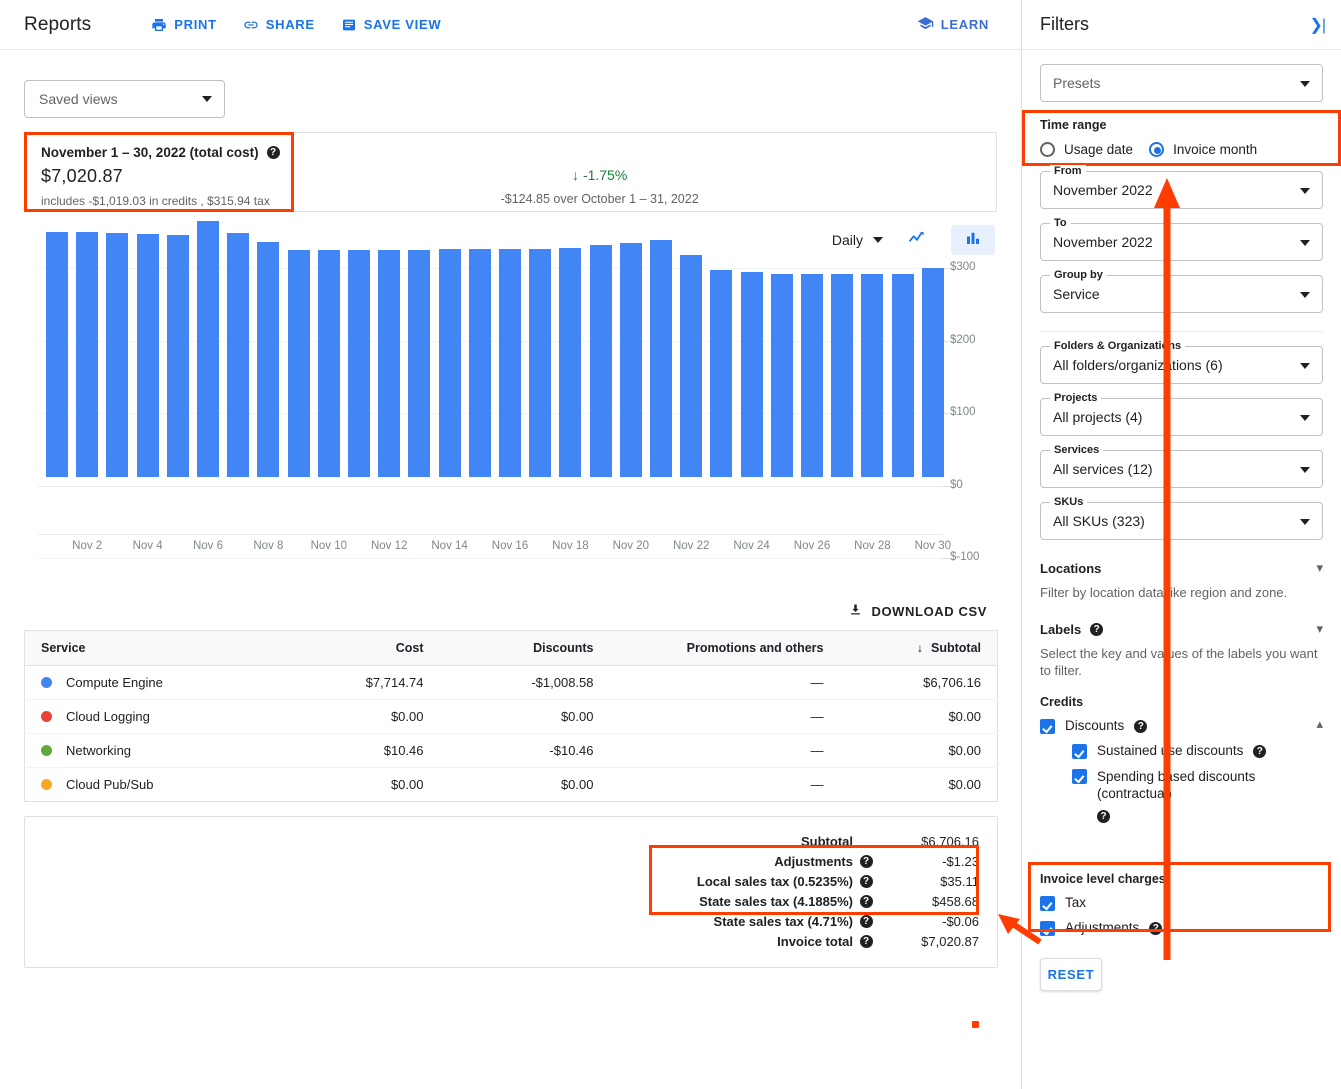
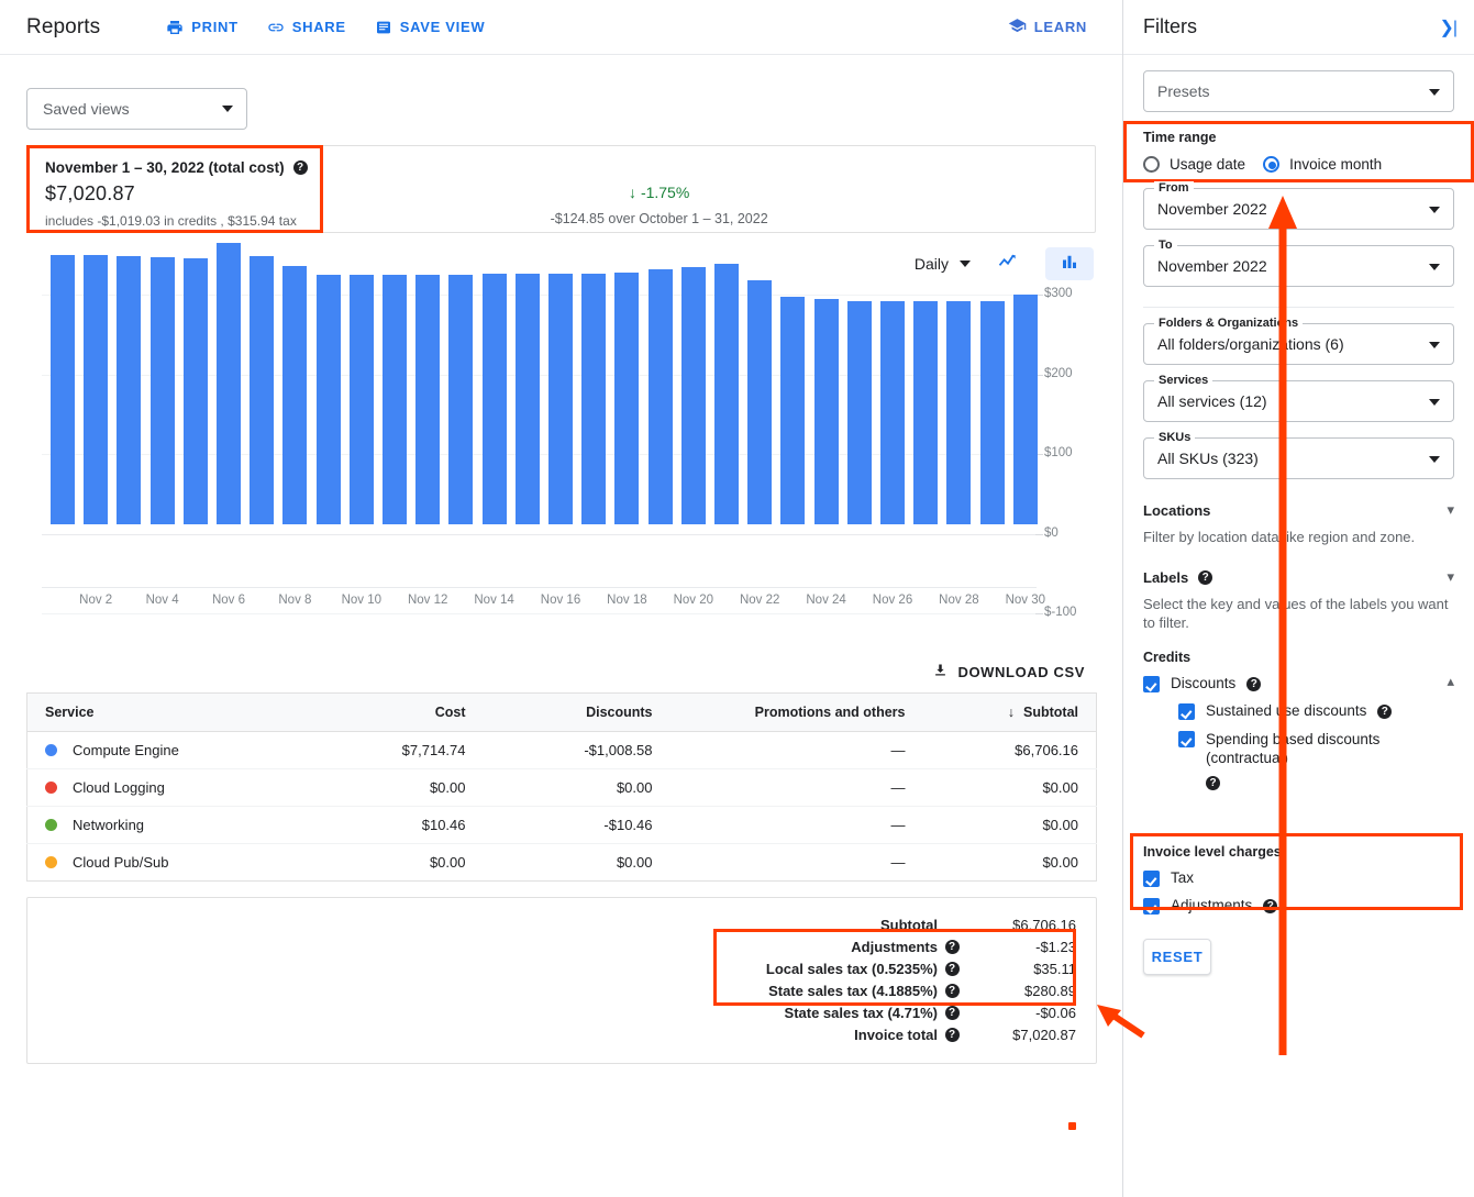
  Reports
  PRINT
  SHARE
  SAVE VIEW
  LEARN
  Saved views
  November 1 – 30, 2022 (total cost)
  ?
  $7,020.87
  includes -$1,019.03 in credits , $315.94 tax
  ↓
  -1.75%
  -$124.85 over October 1 – 31, 2022
  Daily
  $300
  $200
  $100
  $0
  $-100
  Nov 2
  Nov 4
  Nov 6
  Nov 8
  Nov 10
  Nov 12
  Nov 14
  Nov 16
  Nov 18
  Nov 20
  Nov 22
  Nov 24
  Nov 26
  Nov 28
  Nov 30
  DOWNLOAD CSV
  Service	Cost	Discounts	Promotions and others	↓ Subtotal
  Compute Engine	$7,714.74	-$1,008.58	—	$6,706.16
  Cloud Logging	$0.00	$0.00	—	$0.00
  Networking	$10.46	-$10.46	—	$0.00
  Cloud Pub/Sub	$0.00	$0.00	—	$0.00
  Subtotal
  $6,706.16
  Adjustments
  ?
  -$1.23
  Local sales tax (0.5235%)
  ?
  $35.11
  State sales tax (4.1885%)
  ?
- $458.68
+ $280.89
  State sales tax (4.71%)
  ?
  -$0.06
  Invoice total
  ?
  $7,020.87
  Filters
  ❯|
  Presets
  Time range
  Usage date
  Invoice month
  From
  November 2022
  To
  November 2022
- Group by
- Service
  Folders & Organizatins
  All folders/organiztions (6)
- Projects
- All projects (4)
  Services
  All services (12)
  SKUs
  All SKUs (323)
  Locations
  ▾
  Filter by location dataike region and zone.
  Labels
  ?
  ▾
  Select the key and vaues of the labels you want to filter.
  Credits
  Discounts
  ?
  ▴
  Sustainedse discounts
  ?
  Spending bsed discounts (contractua
  ?
  Invoice level charges
  Tax
  Adjustments
  ?
  RESET
